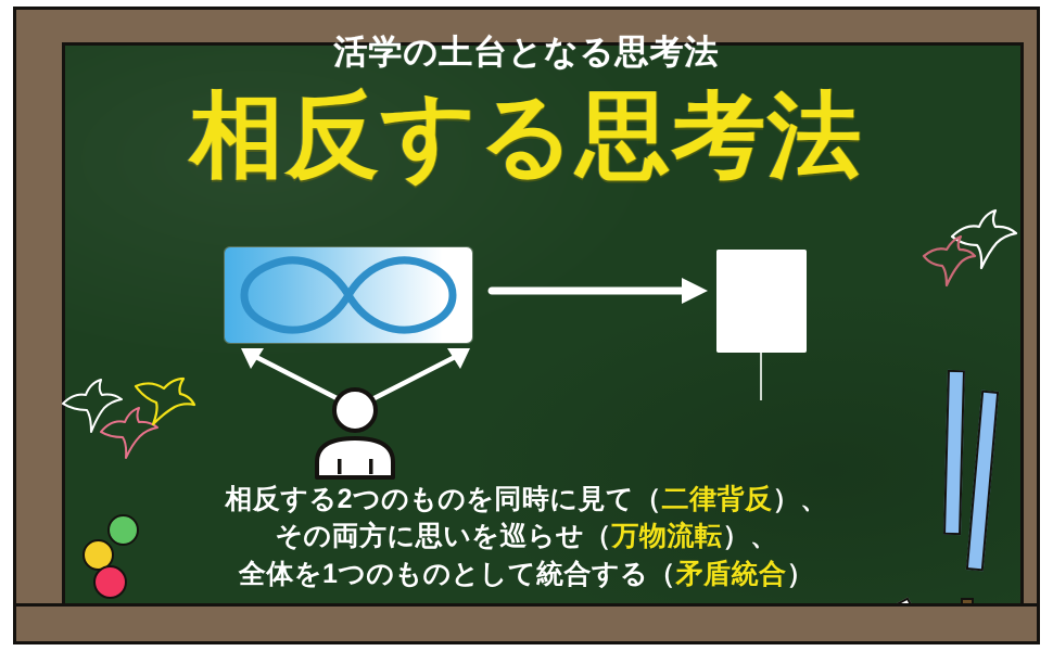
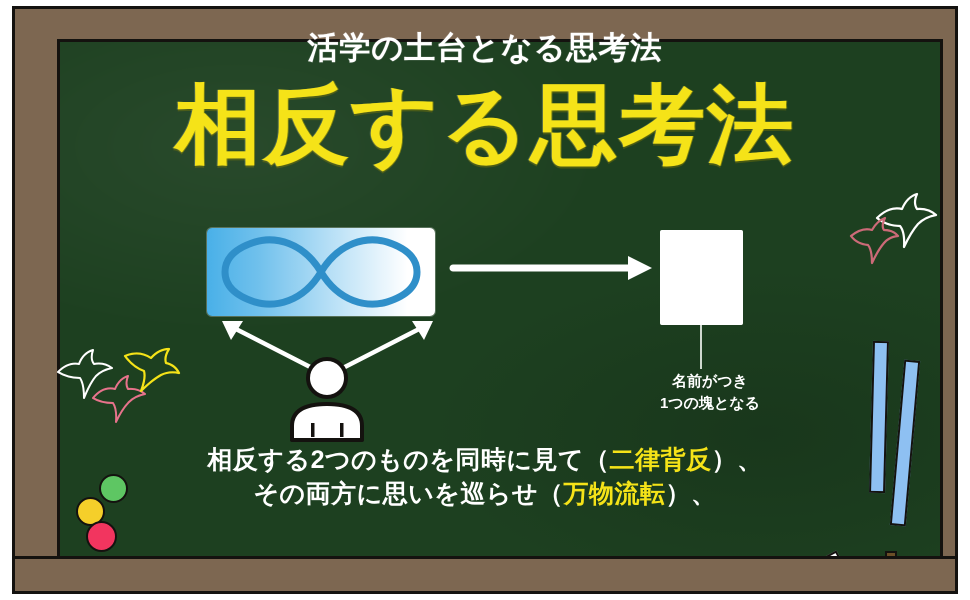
+ 名前がつき
+ 1つの塊となる
  活学の土台となる思考法
  相反する思考法
  相反する2つのものを同時に見て（二律背反）、
  その両方に思いを巡らせ（万物流転）、
- 全体を1つのものとして統合する（矛盾統合）
